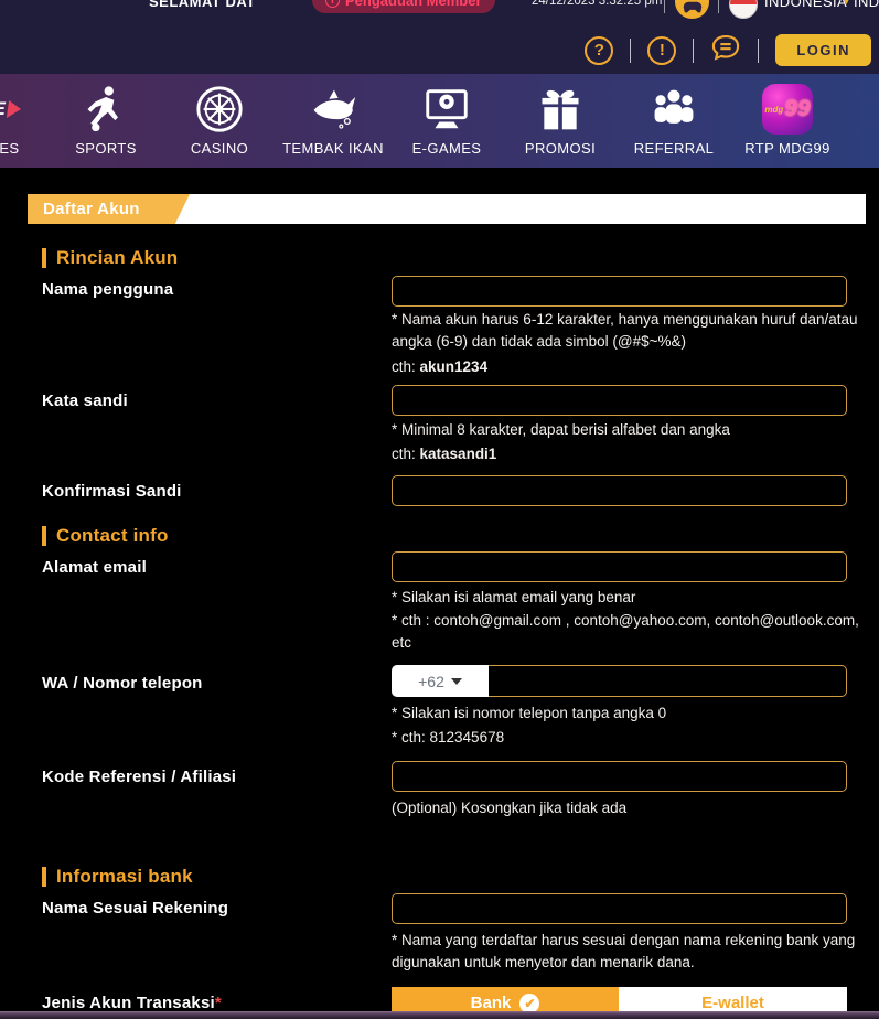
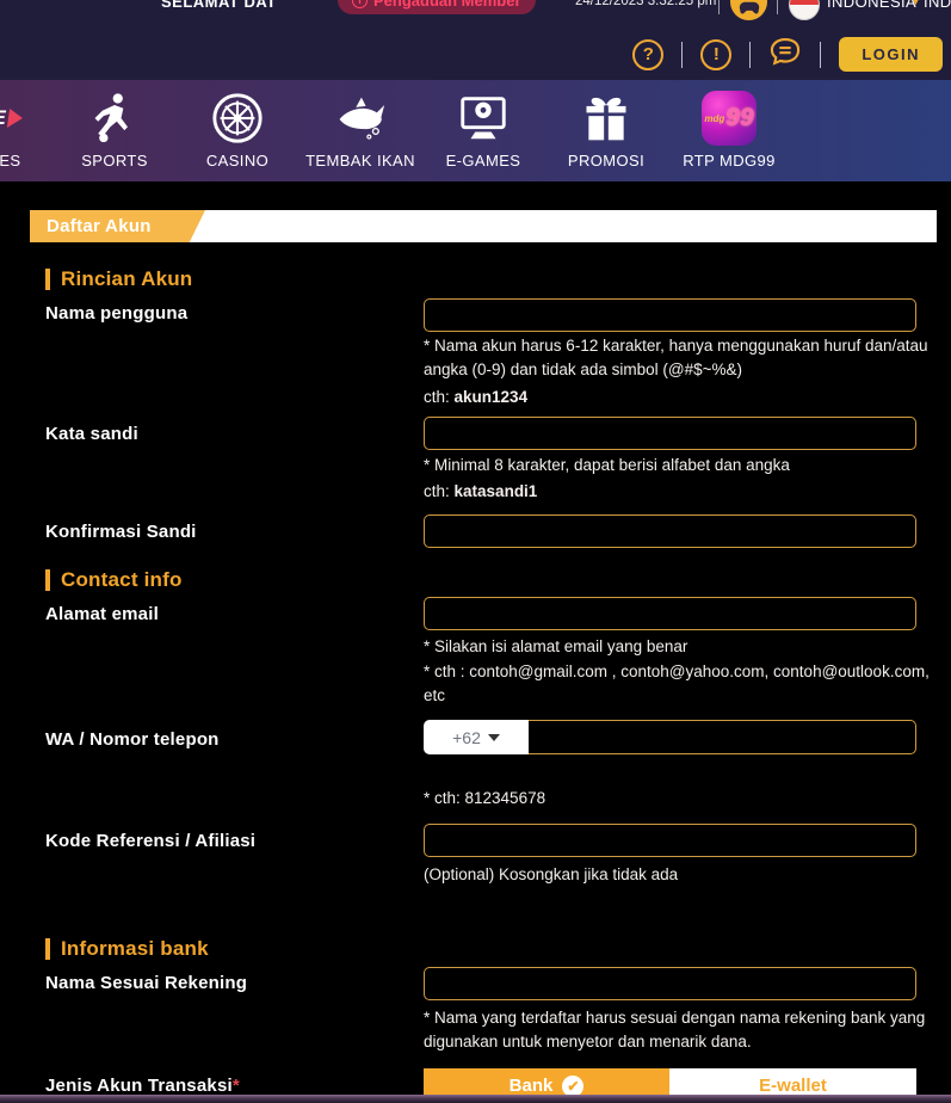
  SELAMAT DAT
  i
  Pengaduan Member
  24/12/2023 3:32:25 pm
  INDONESIA
  ▼
  IND
  ?
  !
  LOGIN
  SPORTS
  CASINO
  TEMBAK IKAN
  E-GAMES
  PROMOSI
- REFERRAL
  mdg
  99
  RTP MDG99
  Daftar Akun
  Rincian Akun
  Nama pengguna
- * Nama akun harus 6-12 karakter, hanya menggunakan huruf dan/atau angka (6-9) dan tidak ada simbol (@#$~%&)
+ * Nama akun harus 6-12 karakter, hanya menggunakan huruf dan/atau angka (0-9) dan tidak ada simbol (@#$~%&)
  cth: akun1234
  Kata sandi
  * Minimal 8 karakter, dapat berisi alfabet dan angka
  cth: katasandi1
  Konfirmasi Sandi
  Contact info
  Alamat email
  * Silakan isi alamat email yang benar
  * cth : contoh@gmail.com , contoh@yahoo.com, contoh@outlook.com, etc
  WA / Nomor telepon
  +62
- * Silakan isi nomor telepon tanpa angka 0
  * cth: 812345678
  Kode Referensi / Afiliasi
  (Optional) Kosongkan jika tidak ada
  Informasi bank
  Nama Sesuai Rekening
  * Nama yang terdaftar harus sesuai dengan nama rekening bank yang digunakan untuk menyetor dan menarik dana.
  Jenis Akun Transaksi*
  Bank
  ✔
  E-wallet
